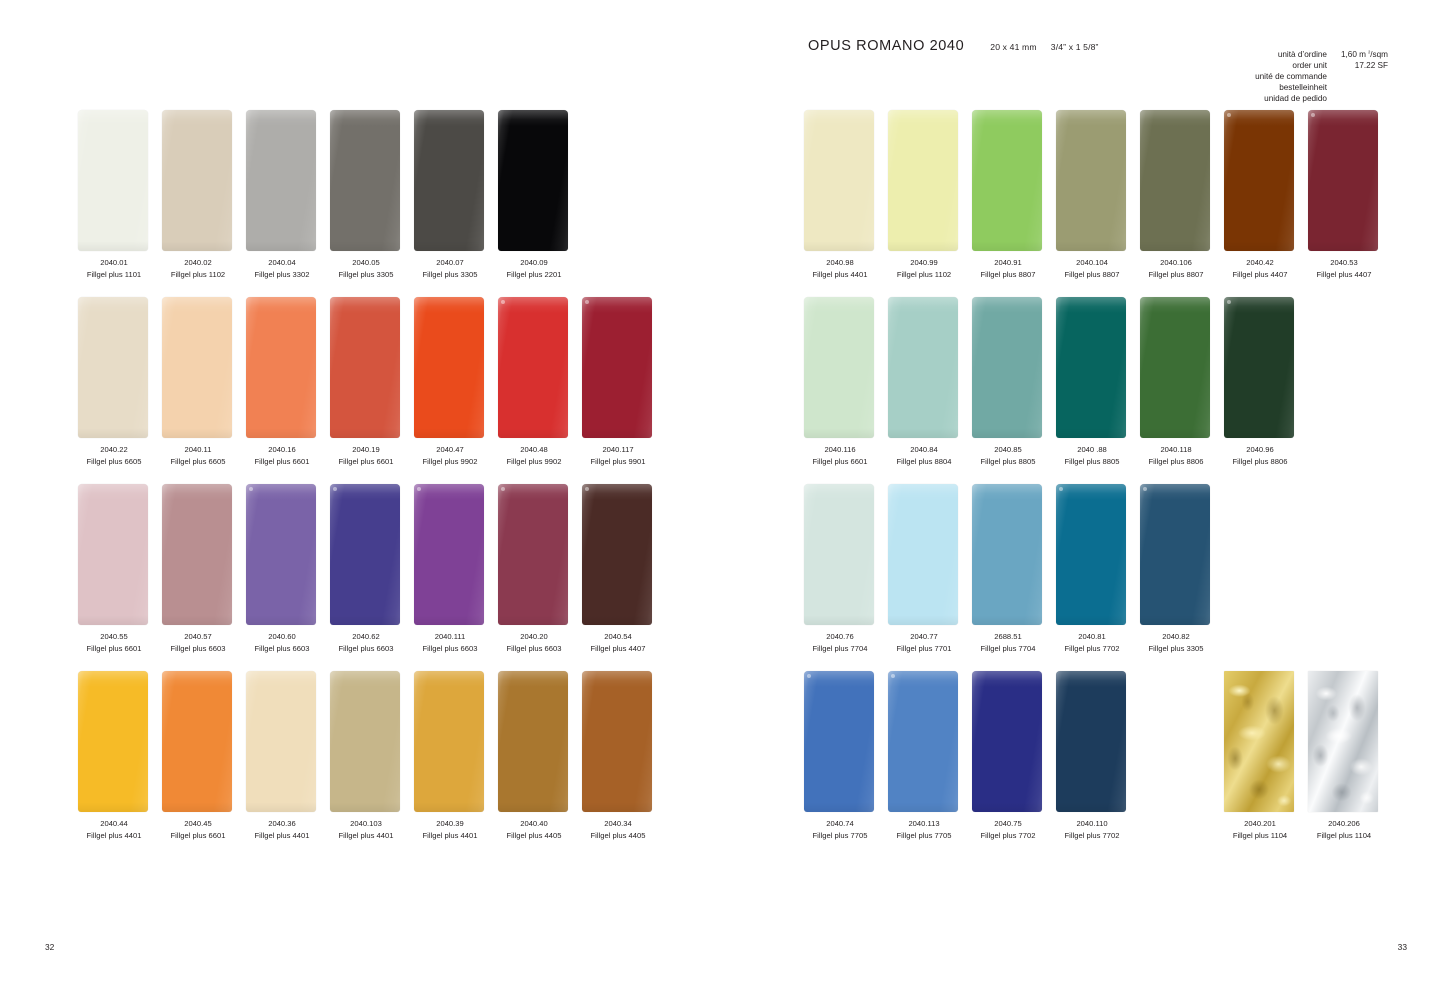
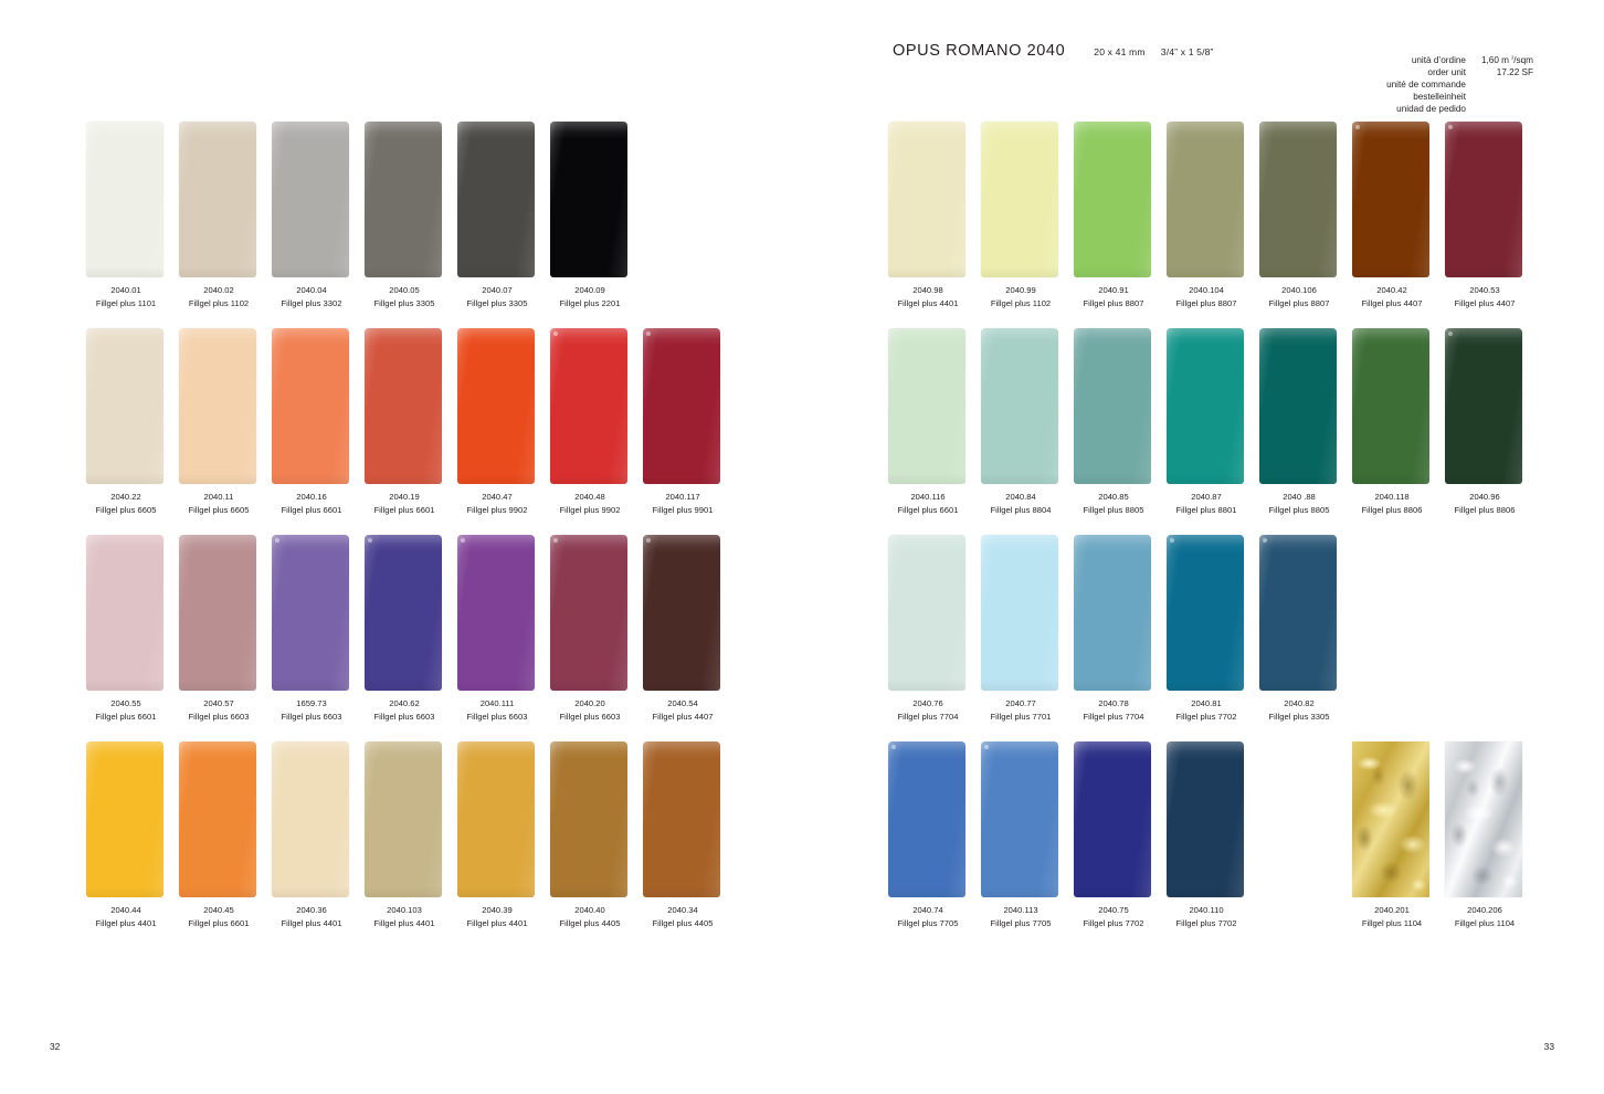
  2040.01
  Fillgel plus 1101
  2040.02
  Fillgel plus 1102
  2040.04
  Fillgel plus 3302
  2040.05
  Fillgel plus 3305
  2040.07
  Fillgel plus 3305
  2040.09
  Fillgel plus 2201
  2040.22
  Fillgel plus 6605
  2040.11
  Fillgel plus 6605
  2040.16
  Fillgel plus 6601
  2040.19
  Fillgel plus 6601
  2040.47
  Fillgel plus 9902
  2040.48
  Fillgel plus 9902
  2040.117
  Fillgel plus 9901
  2040.55
  Fillgel plus 6601
  2040.57
  Fillgel plus 6603
- 2040.60
+ 1659.73
  Fillgel plus 6603
  2040.62
  Fillgel plus 6603
  2040.111
  Fillgel plus 6603
  2040.20
  Fillgel plus 6603
  2040.54
  Fillgel plus 4407
  2040.44
  Fillgel plus 4401
  2040.45
  Fillgel plus 6601
  2040.36
  Fillgel plus 4401
  2040.103
  Fillgel plus 4401
  2040.39
  Fillgel plus 4401
  2040.40
  Fillgel plus 4405
  2040.34
  Fillgel plus 4405
  32
  OPUS ROMANO 2040
  20 x 41 mm 3/4” x 1 5/8”
  unità d’ordine
  order unit
  unité de commande
  bestelleinheit
  unidad de pedido
  1,60 m /sqm
  17.22 SF
  2040.98
  Fillgel plus 4401
  2040.99
  Fillgel plus 1102
  2040.91
  Fillgel plus 8807
  2040.104
  Fillgel plus 8807
  2040.106
  Fillgel plus 8807
  2040.42
  Fillgel plus 4407
  2040.53
  Fillgel plus 4407
  2040.116
  Fillgel plus 6601
  2040.84
  Fillgel plus 8804
  2040.85
  Fillgel plus 8805
+ 2040.87
+ Fillgel plus 8801
  2040 .88
  Fillgel plus 8805
  2040.118
  Fillgel plus 8806
  2040.96
  Fillgel plus 8806
  2040.76
  Fillgel plus 7704
  2040.77
  Fillgel plus 7701
- 2688.51
+ 2040.78
  Fillgel plus 7704
  2040.81
  Fillgel plus 7702
  2040.82
  Fillgel plus 3305
  2040.74
  Fillgel plus 7705
  2040.113
  Fillgel plus 7705
  2040.75
  Fillgel plus 7702
  2040.110
  Fillgel plus 7702
  2040.201
  Fillgel plus 1104
  2040.206
  Fillgel plus 1104
  33
